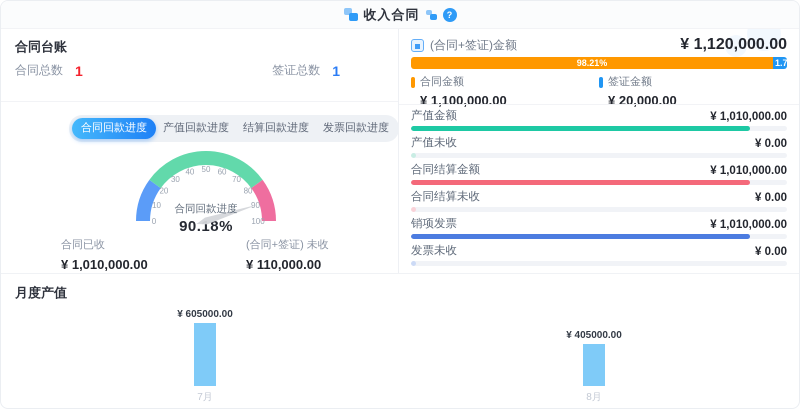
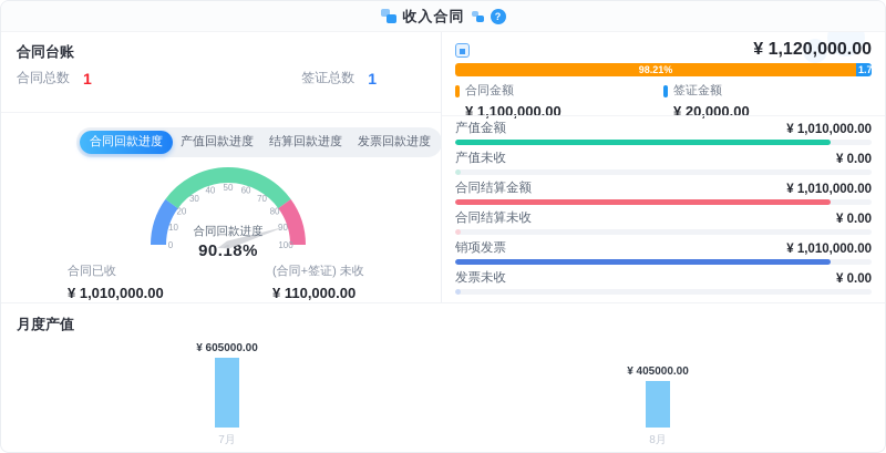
  收入合同
  ?
  合同台账
  合同总数
  1
  签证总数
  1
  合同回款进度
  产值回款进度
  结算回款进度
  发票回款进度
  0
  10
  20
  30
  40
  50
  60
  70
  80
  90
  100
  合同回款进度
  90.18%
  合同已收
  ¥ 1,010,000.00
  (合同+签证) 未收
  ¥ 110,000.00
- (合同+签证)金额
  ¥ 1,120,000.00
  98.21%
  合同金额
  ¥ 1,100,000.00
  签证金额
  ¥ 20,000.00
  产值金额
  ¥ 1,010,000.00
  产值未收
  ¥ 0.00
  合同结算金额
  ¥ 1,010,000.00
  合同结算未收
  ¥ 0.00
  销项发票
  ¥ 1,010,000.00
  发票未收
  ¥ 0.00
  月度产值
  ¥ 605000.00
  7月
  ¥ 405000.00
  8月
